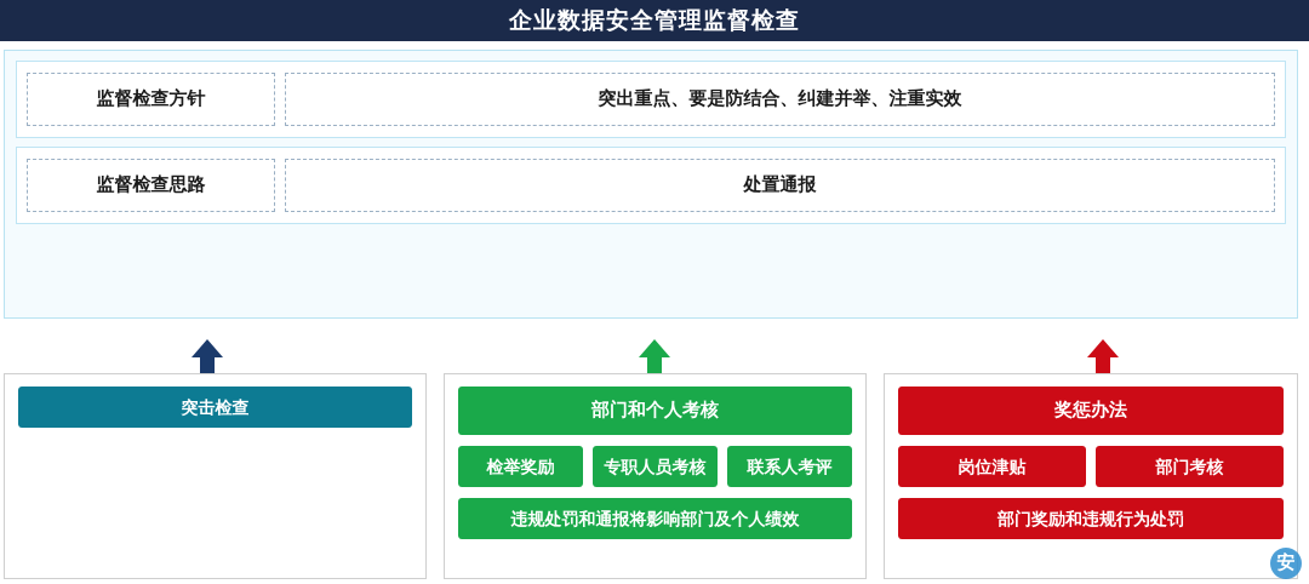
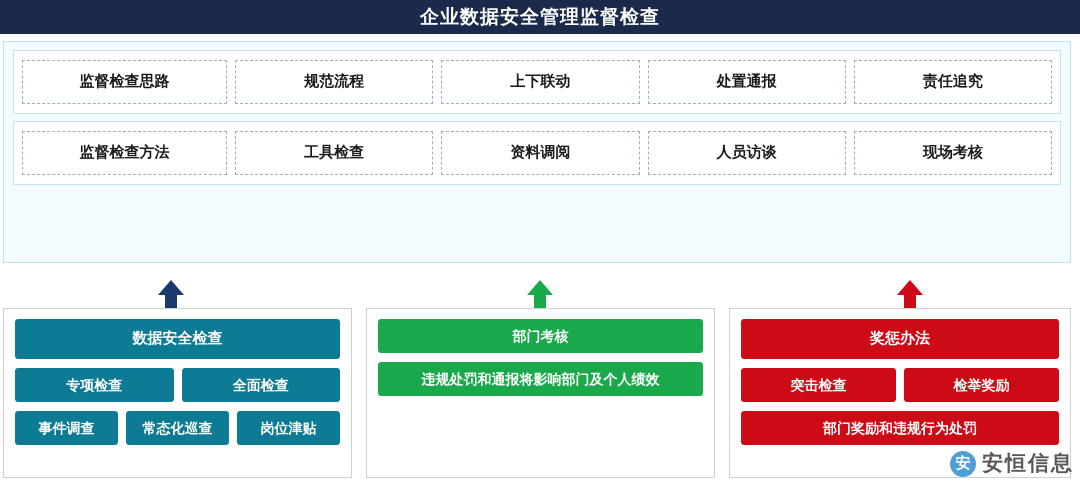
  企业数据安全管理监督检查
- 监督检查方针
- 突出重点、要是防结合、纠建并举、注重实效
  监督检查思路
+ 规范流程
+ 上下联动
  处置通报
+ 责任追究
+ 监督检查方法
+ 工具检查
+ 资料调阅
+ 人员访谈
+ 现场考核
+ 数据安全检查
+ 专项检查
+ 全面检查
+ 事件调查
+ 常态化巡查
- 突击检查
+ 岗位津贴
- 部门和个人考核
- 检举奖励
+ 部门考核
- 专职人员考核
- 联系人考评
  违规处罚和通报将影响部门及个人绩效
  奖惩办法
- 岗位津贴
+ 突击检查
- 部门考核
+ 检举奖励
  部门奖励和违规行为处罚
  安
+ 安恒信息
